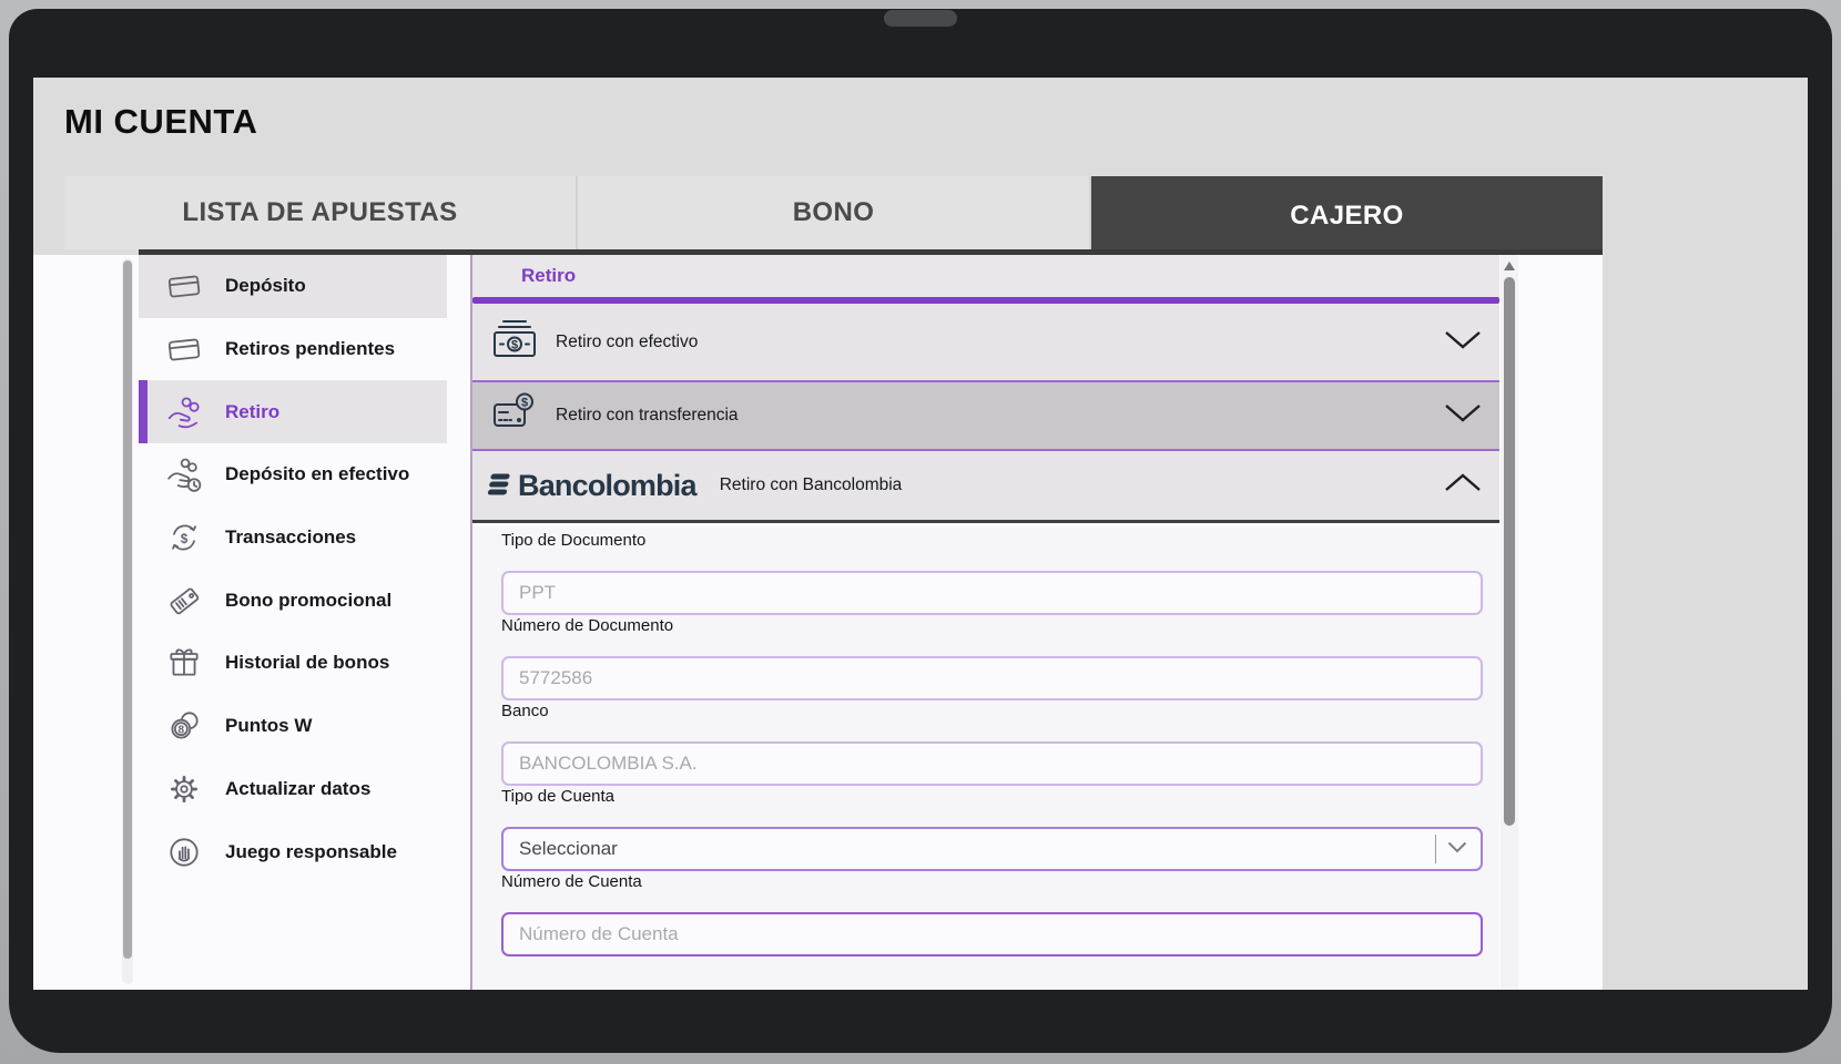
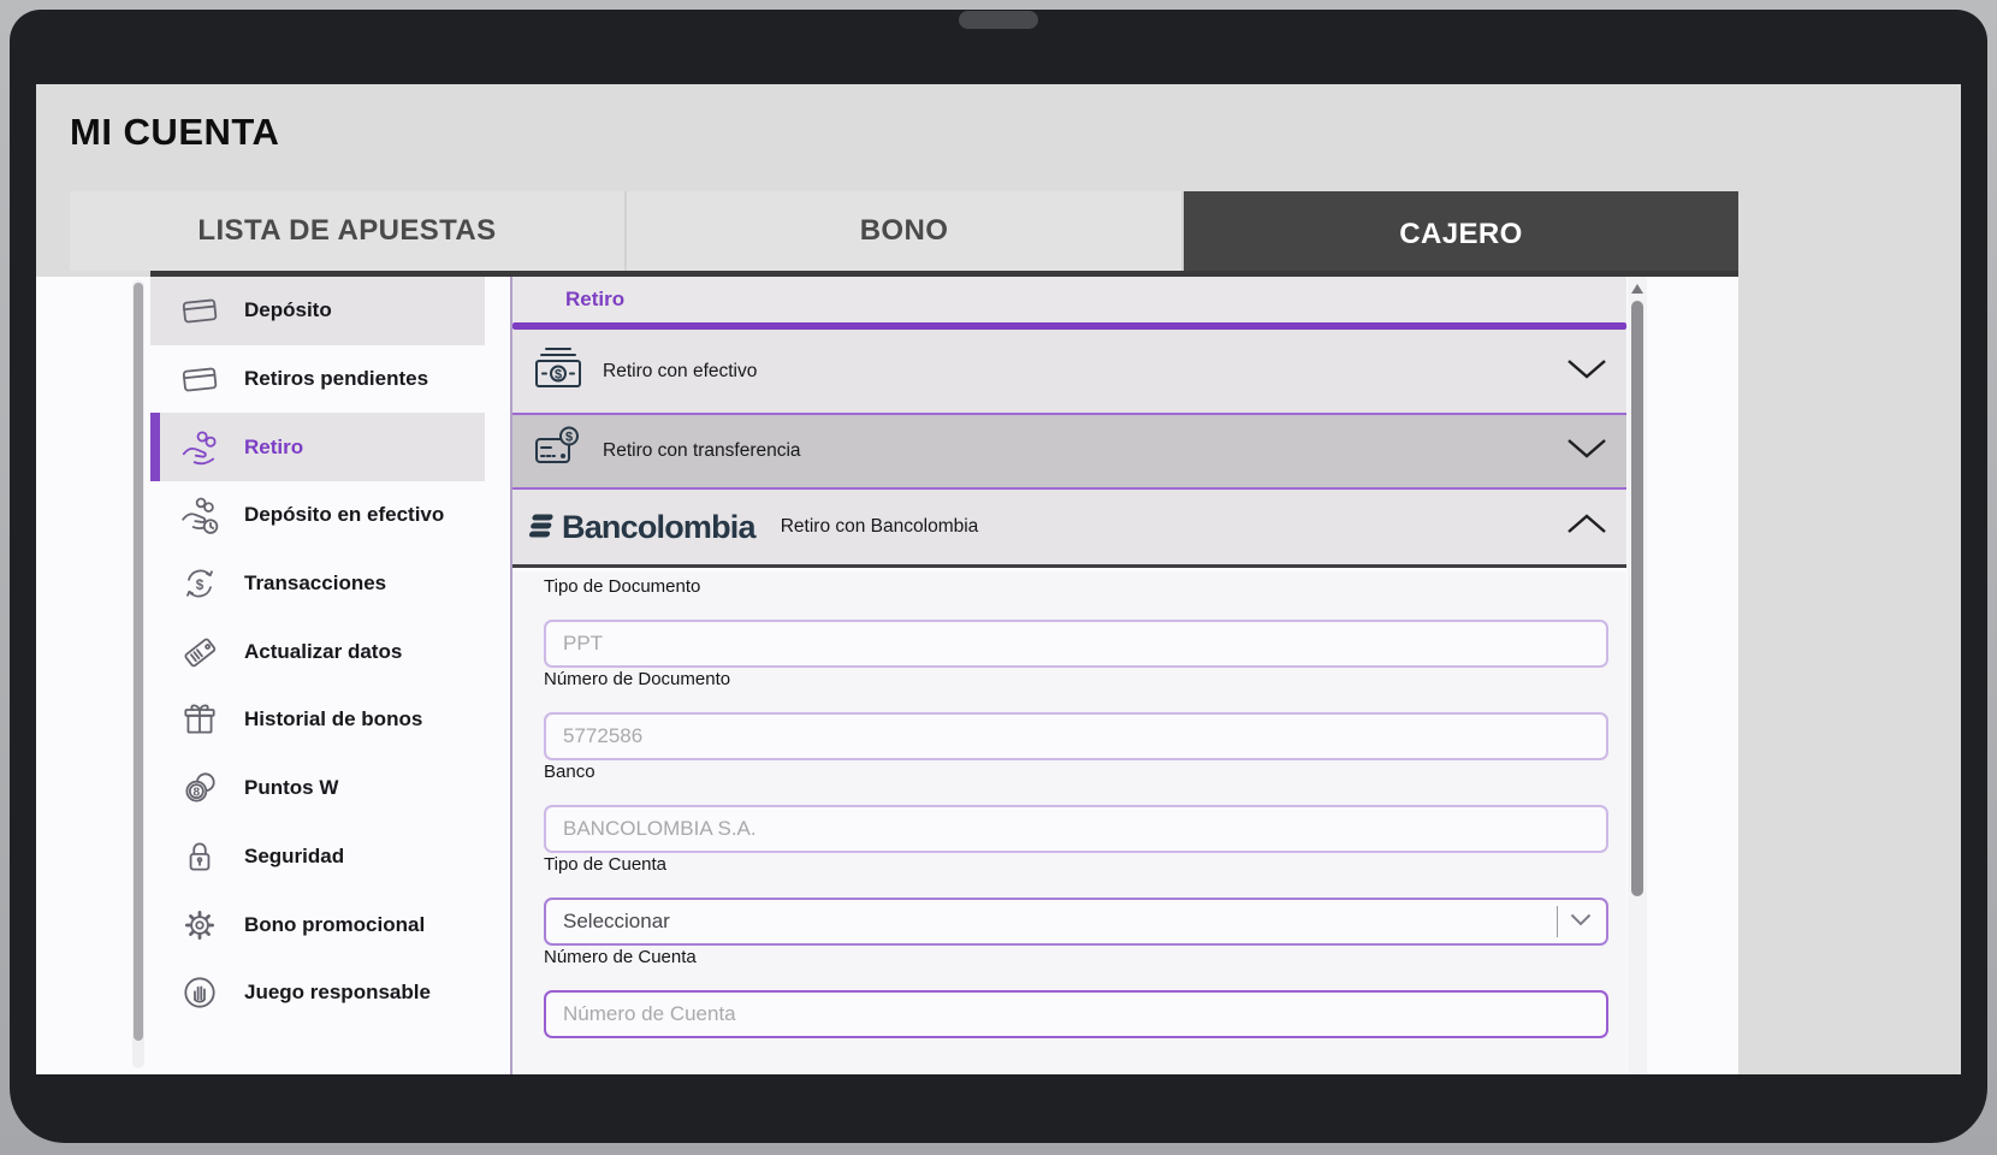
  MI CUENTA
  LISTA DE APUESTAS
  BONO
  CAJERO
  Depósito
  Retiros pendientes
  Retiro
  Depósito en efectivo
  $
  Transacciones
- Bono promocional
+ Actualizar datos
  Historial de bonos
  8
  Puntos W
+ Seguridad
- Actualizar datos
+ Bono promocional
  Juego responsable
  Retiro
  $
  Retiro con efectivo
  $
  Retiro con transferencia
  Bancolombia
  Retiro con Bancolombia
  Tipo de Documento
  PPT
  Número de Documento
  5772586
  Banco
  BANCOLOMBIA S.A.
  Tipo de Cuenta
  Seleccionar
  Número de Cuenta
  Número de Cuenta
